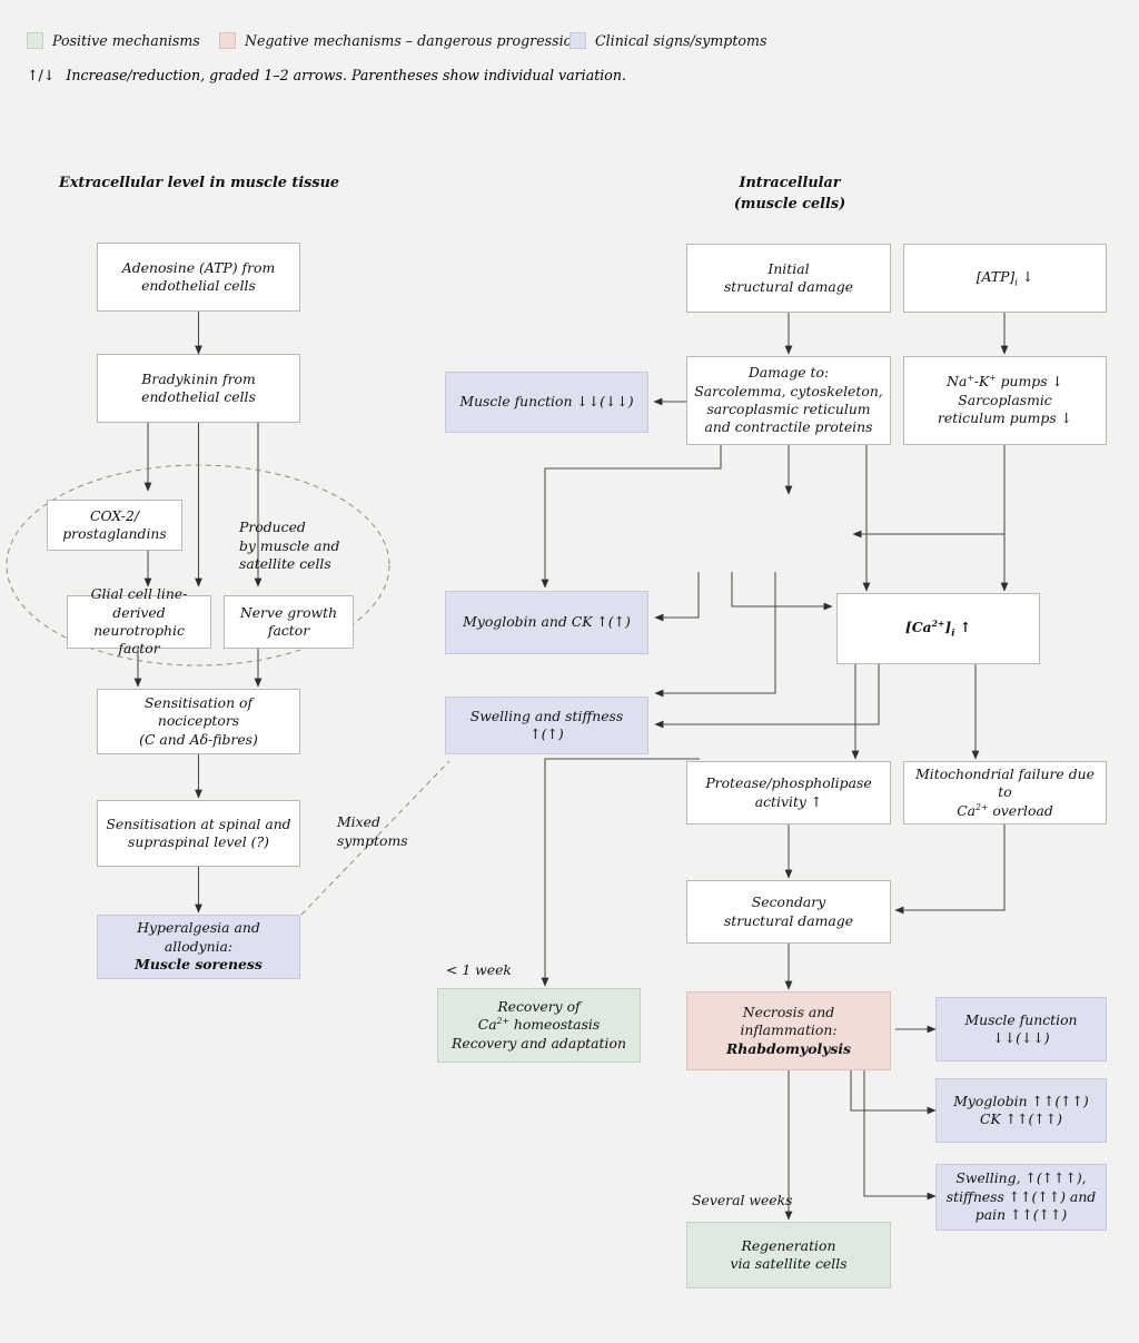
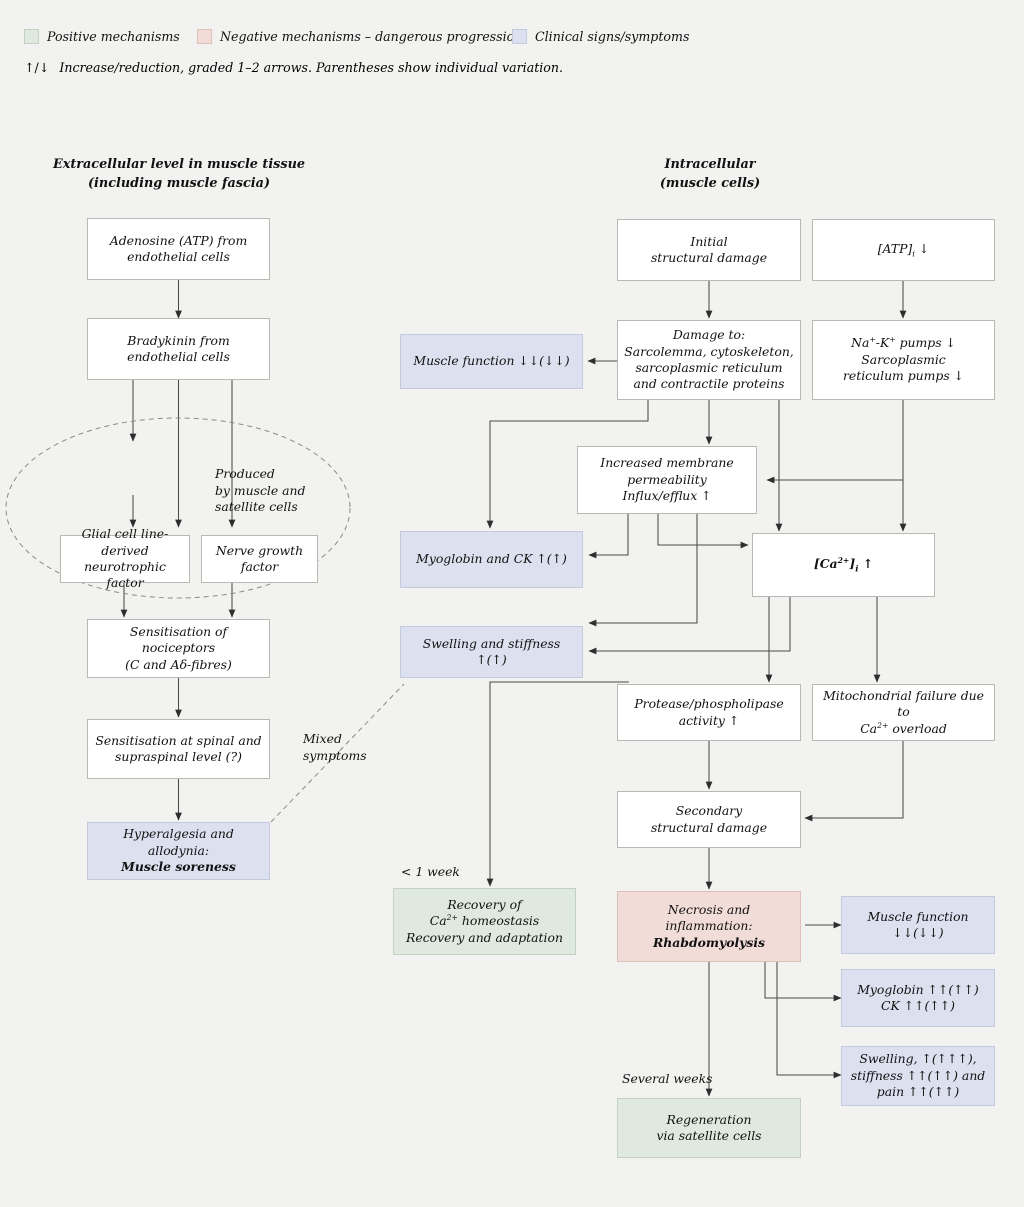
  Positive mechanisms
  Negative mechanisms – dangerous progressio
  Clinical signs/symptoms
  ↑/↓
  Increase/reduction, graded 1–2 arrows. Parentheses show individual variation.
  Extracellular level in muscle tissue
+ (including muscle fascia)
  Intracellular
  (muscle cells)
  Adenosine (ATP) from
  endothelial cells
  Bradykinin from
  endothelial cells
- COX-2/
- prostaglandins
  Glial cell line-derived
  neurotrophic factor
  Nerve growth factor
  Produced
  by muscle and
  satellite cells
  Sensitisation of nociceptors
  (C and Aδ-fibres)
  Sensitisation at spinal and
  supraspinal level (?)
  Hyperalgesia and allodynia:
  Muscle soreness
  Mixed
  symptoms
  Initial
  structural damage
  [ATP]i ↓
  Damage to:
  Sarcolemma, cytoskeleton,
  sarcoplasmic reticulum
  and contractile proteins
  Na+-K+ pumps ↓
  Sarcoplasmic
  reticulum pumps ↓
  Muscle function ↓↓(↓↓)
+ Increased membrane
+ permeability
+ Influx/efflux ↑
  Myoglobin and CK ↑(↑)
  [Ca2+]i ↑
  Swelling and stiffness ↑(↑)
  Protease/phospholipase
  activity ↑
  Mitochondrial failure due to
  Ca2+ overload
  Secondary
  structural damage
  < 1 week
  Recovery of
  Ca2+ homeostasis
  Recovery and adaptation
  Necrosis and inflammation:
  Rhabdomyolysis
  Several weeks
  Regeneration
  via satellite cells
  Muscle function ↓↓(↓↓)
  Myoglobin ↑↑(↑↑)
  CK ↑↑(↑↑)
  Swelling, ↑(↑↑↑),
  stiffness ↑↑(↑↑) and
  pain ↑↑(↑↑)
